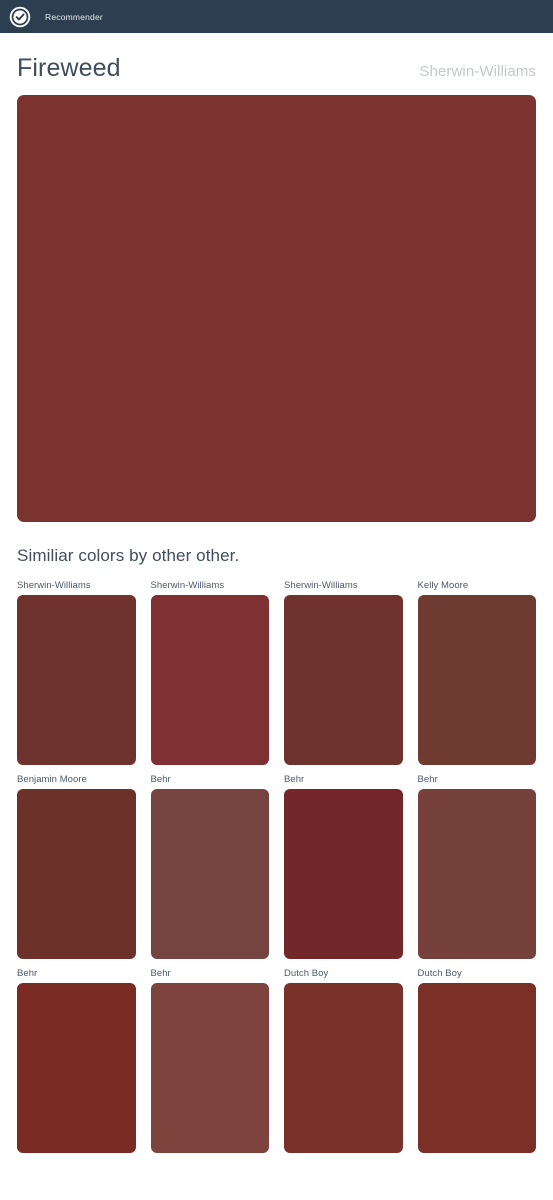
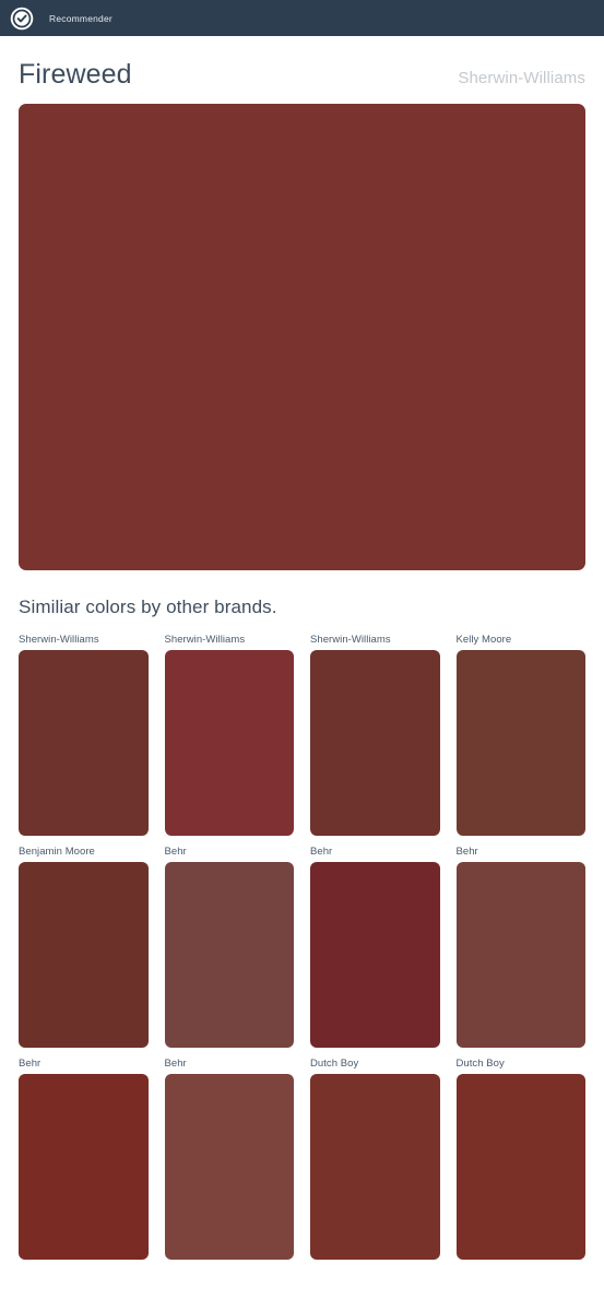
  Recommender
  Fireweed
  Sherwin-Williams
- Similiar colors by other other.
+ Similiar colors by other brands.
  Sherwin-Williams
  Sherwin-Williams
  Sherwin-Williams
  Kelly Moore
  Benjamin Moore
  Behr
  Behr
  Behr
  Behr
  Behr
  Dutch Boy
  Dutch Boy
